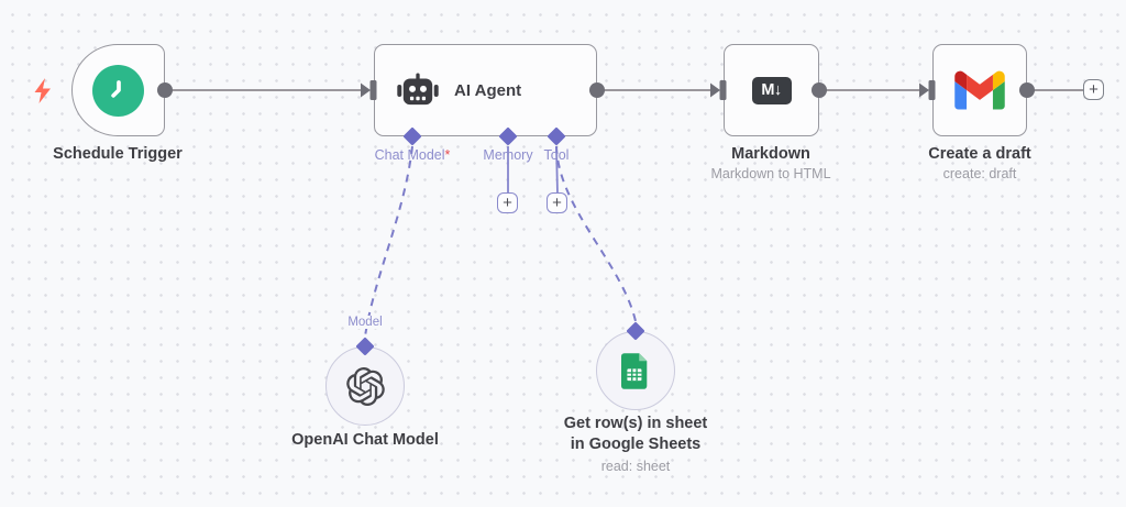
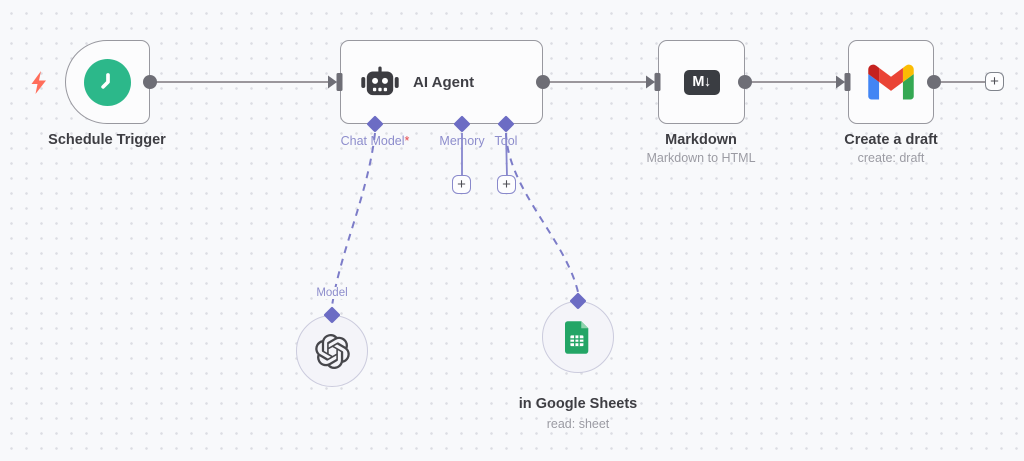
  Schedule Trigger
  AI Agent
  Chat Model*
  Memory
  Tool
  M↓
  Markdown
  Markdown to HTML
  Create a draft
  create: draft
  Model
- OpenAI Chat Model
- Get row(s) in sheet
  in Google Sheets
  read: sheet
  +
  +
  +
